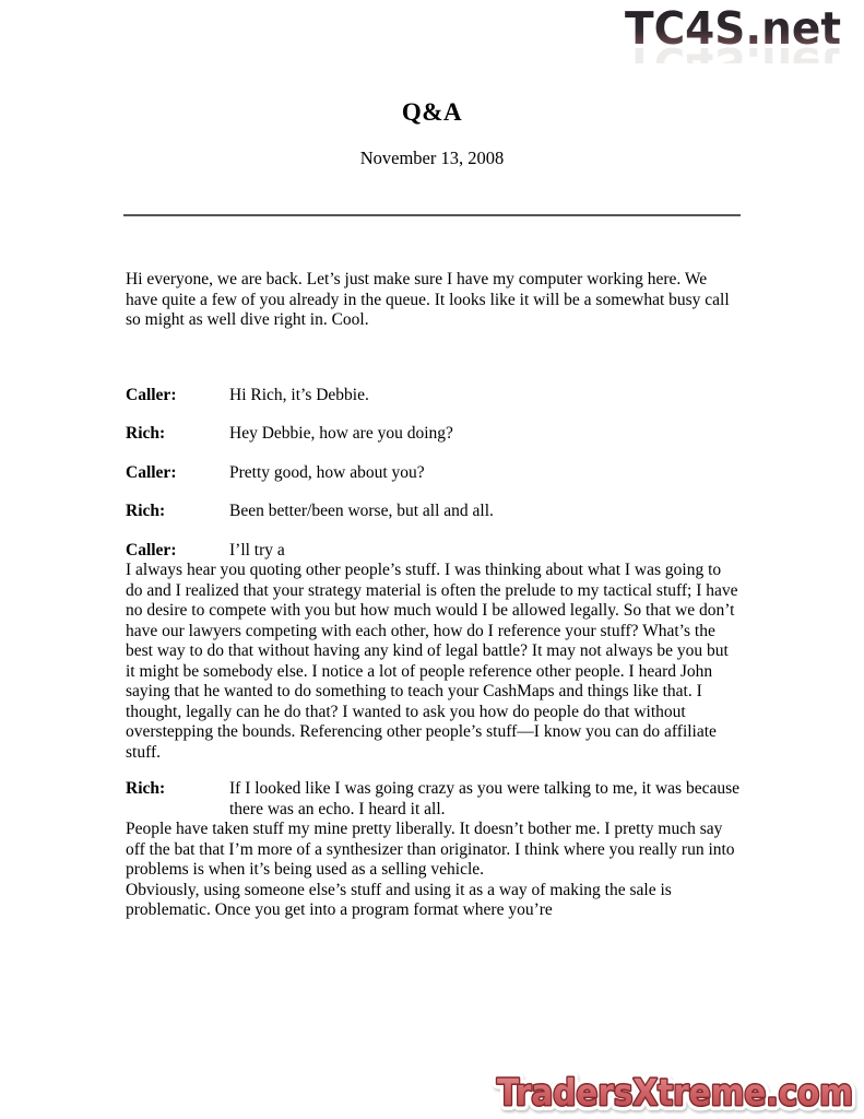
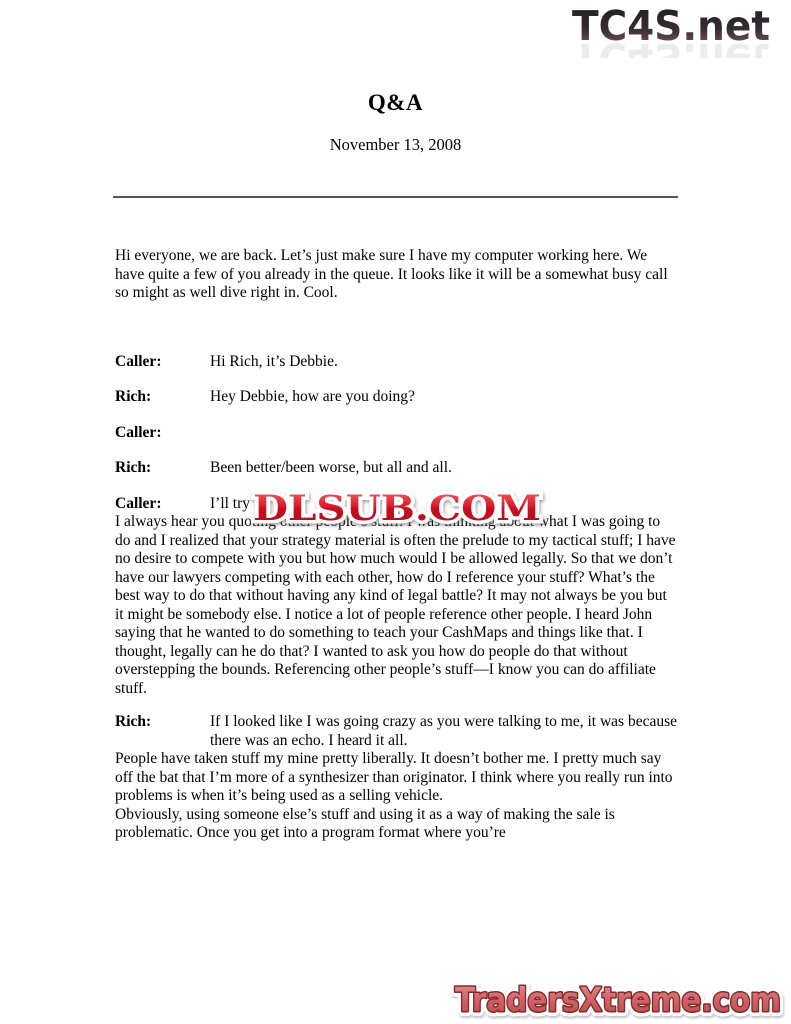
  TC4S.net
  Q&A
  November 13, 2008
  Hi everyone, we are back. Let’s just make sure I have my computer working here. We have quite a few of you already in the queue. It looks like it will be a somewhat busy call so might as well dive right in. Cool.
  Caller:
  Hi Rich, it’s Debbie.
  Rich:
  Hey Debbie, how are you doing?
  Caller:
- Pretty good, how about you?
  Rich:
  Been better/been worse, but all and all.
  Caller:
  I’ll try a
  I always hear you quoting other people’s stuff. I was thinking about what I was going to do and I realized that your strategy material is often the prelude to my tactical stuff; I have no desire to compete with you but how much would I be allowed legally. So that we don’t have our lawyers competing with each other, how do I reference your stuff? What’s the best way to do that without having any kind of legal battle? It may not always be you but it might be somebody else. I notice a lot of people reference other people. I heard John saying that he wanted to do something to teach your CashMaps and things like that. I thought, legally can he do that? I wanted to ask you how do people do that without overstepping the bounds. Referencing other people’s stuff—I know you can do affiliate stuff.
  Rich:
  If I looked like I was going crazy as you were talking to me, it was because there was an echo. I heard it all.
  People have taken stuff my mine pretty liberally. It doesn’t bother me. I pretty much say off the bat that I’m more of a synthesizer than originator. I think where you really run into problems is when it’s being used as a selling vehicle.
  Obviously, using someone else’s stuff and using it as a way of making the sale is problematic. Once you get into a program format where you’re
+ DLSUB.COM
  TradersXtreme.com
